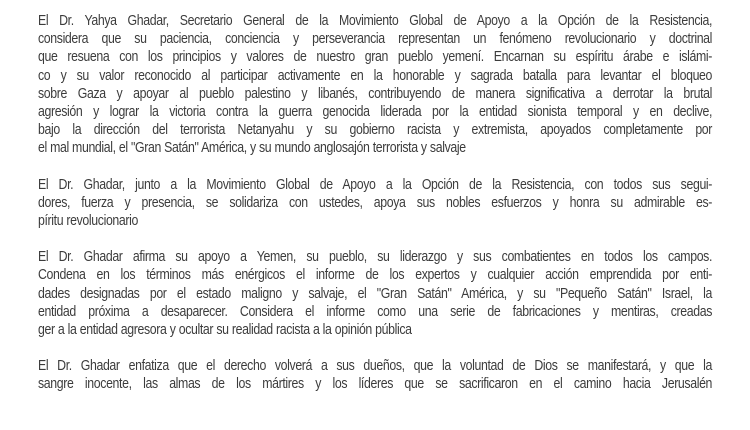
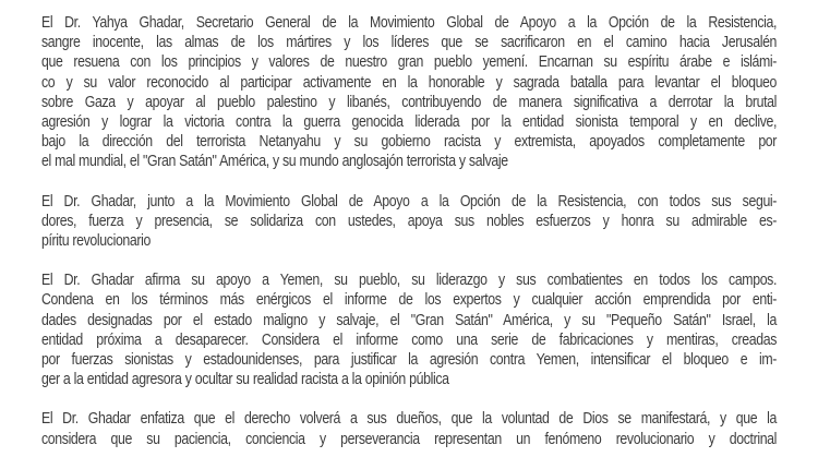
  El Dr. Yahya Ghadar, Secretario General de la Movimiento Global de Apoyo a la Opción de la Resistencia,
- considera que su paciencia, conciencia y perseverancia representan un fenómeno revolucionario y doctrinal
+ sangre inocente, las almas de los mártires y los líderes que se sacrificaron en el camino hacia Jerusalén
  que resuena con los principios y valores de nuestro gran pueblo yemení. Encarnan su espíritu árabe e islámi-
  co y su valor reconocido al participar activamente en la honorable y sagrada batalla para levantar el bloqueo
  sobre Gaza y apoyar al pueblo palestino y libanés, contribuyendo de manera significativa a derrotar la brutal
  agresión y lograr la victoria contra la guerra genocida liderada por la entidad sionista temporal y en declive,
  bajo la dirección del terrorista Netanyahu y su gobierno racista y extremista, apoyados completamente por
  el mal mundial, el "Gran Satán" América, y su mundo anglosajón terrorista y salvaje
  El Dr. Ghadar, junto a la Movimiento Global de Apoyo a la Opción de la Resistencia, con todos sus segui-
  dores, fuerza y presencia, se solidariza con ustedes, apoya sus nobles esfuerzos y honra su admirable es-
  píritu revolucionario
  El Dr. Ghadar afirma su apoyo a Yemen, su pueblo, su liderazgo y sus combatientes en todos los campos.
  Condena en los términos más enérgicos el informe de los expertos y cualquier acción emprendida por enti-
  dades designadas por el estado maligno y salvaje, el "Gran Satán" América, y su "Pequeño Satán" Israel, la
  entidad próxima a desaparecer. Considera el informe como una serie de fabricaciones y mentiras, creadas
+ por fuerzas sionistas y estadounidenses, para justificar la agresión contra Yemen, intensificar el bloqueo e im-
  ger a la entidad agresora y ocultar su realidad racista a la opinión pública
  El Dr. Ghadar enfatiza que el derecho volverá a sus dueños, que la voluntad de Dios se manifestará, y que la
- sangre inocente, las almas de los mártires y los líderes que se sacrificaron en el camino hacia Jerusalén
+ considera que su paciencia, conciencia y perseverancia representan un fenómeno revolucionario y doctrinal
